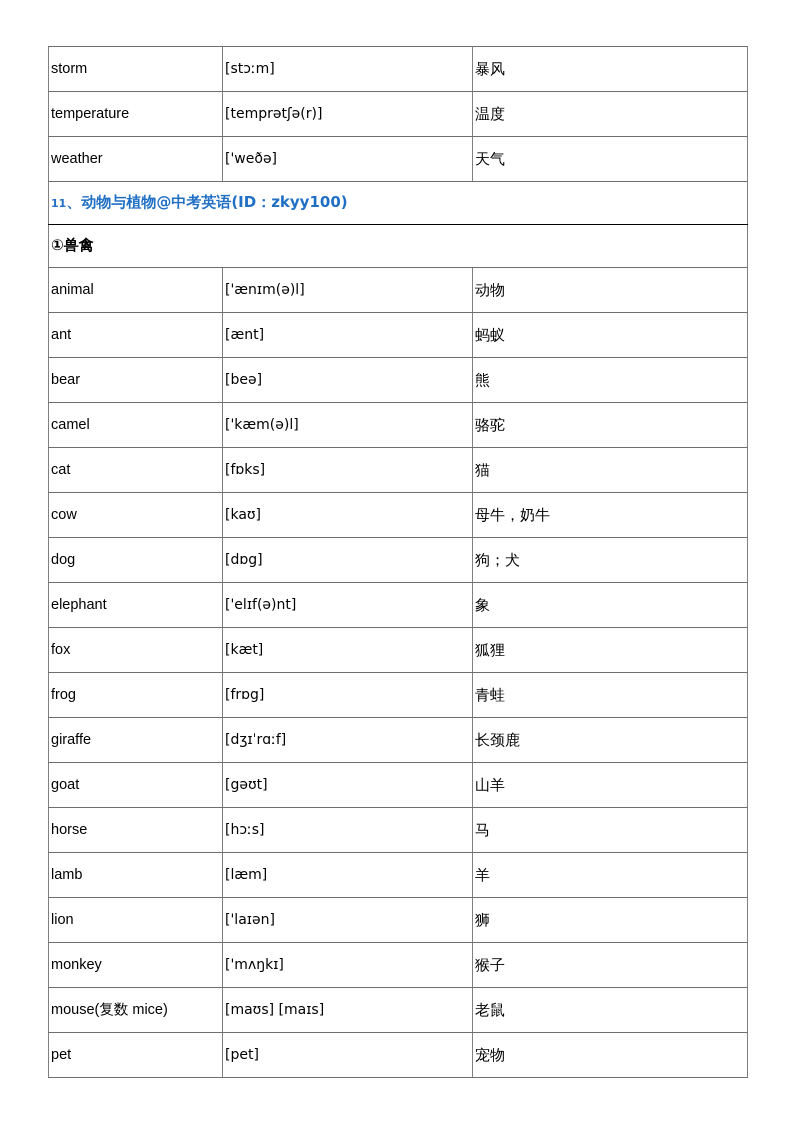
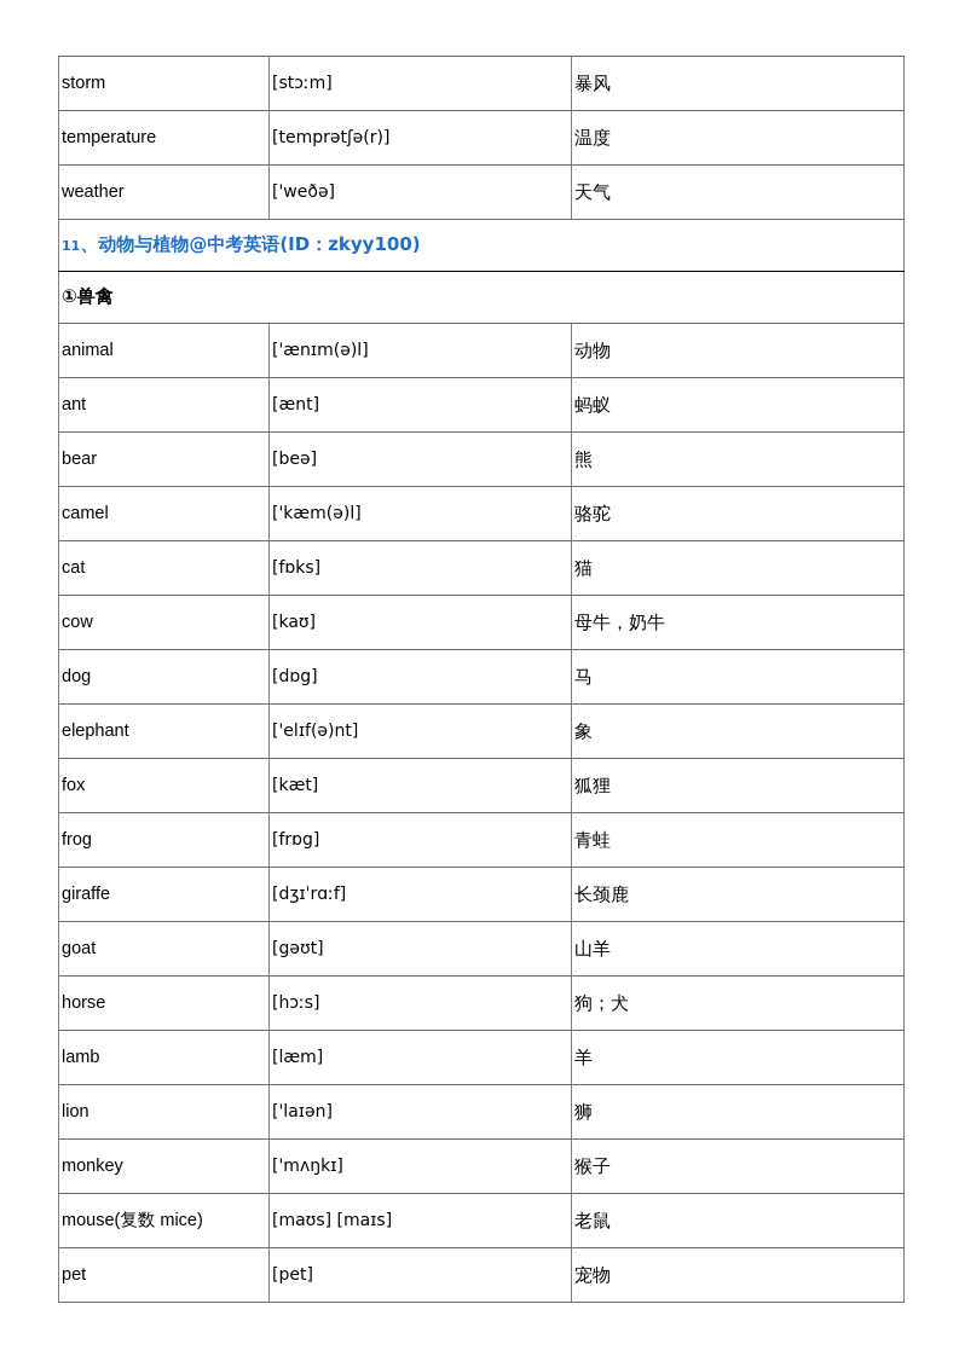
  storm	[stɔːm]	暴风
  temperature	[temprətʃə(r)]	温度
  weather	['weðə]	天气
  11、动物与植物@中考英语(ID：zkyy100)
  ①兽禽
  animal	['ænɪm(ə)l]	动物
  ant	[ænt]	蚂蚁
  bear	[beə]	熊
  camel	['kæm(ə)l]	骆驼
  cat	[fɒks]	猫
  cow	[kaʊ]	母牛，奶牛
- dog	[dɒg]	狗；犬
+ dog	[dɒg]	马
  elephant	['elɪf(ə)nt]	象
  fox	[kæt]	狐狸
  frog	[frɒg]	青蛙
  giraffe	[dʒɪˈrɑːf]	长颈鹿
  goat	[gəʊt]	山羊
- horse	[hɔːs]	马
+ horse	[hɔːs]	狗；犬
  lamb	[læm]	羊
  lion	['laɪən]	狮
  monkey	['mʌŋkɪ]	猴子
  mouse(复数 mice)	[maʊs] [maɪs]	老鼠
  pet	[pet]	宠物
